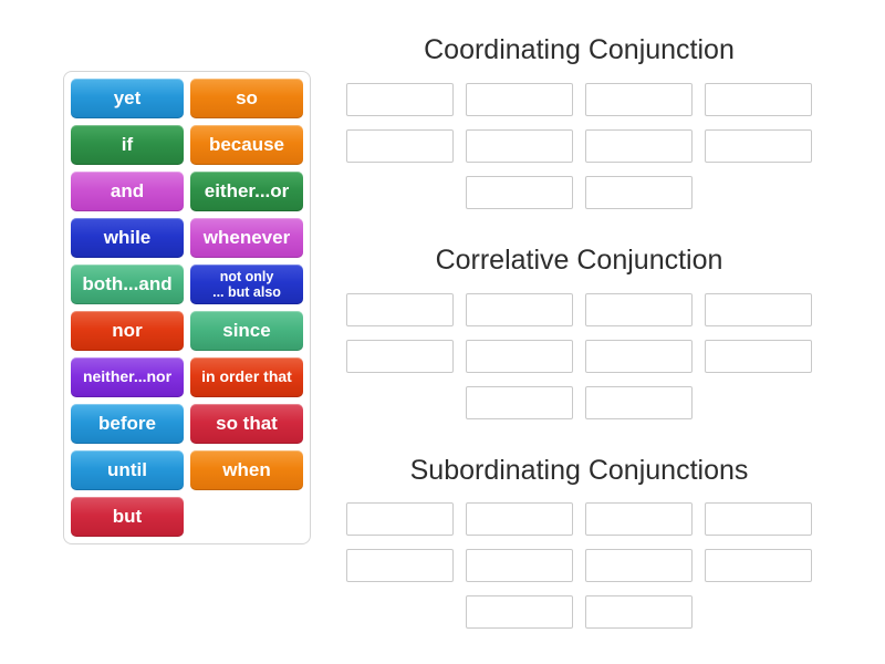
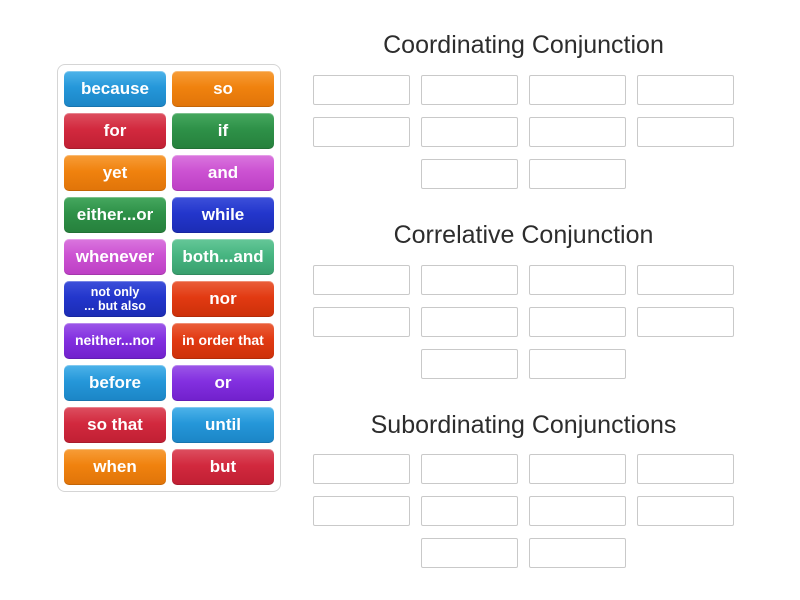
- yet
+ because
  so
+ for
  if
- because
+ yet
  and
  either...or
  while
  whenever
  both...and
  not only
  ... but also
  nor
- since
  neither...nor
  in order that
  before
+ or
  so that
  until
  when
  but
  Coordinating Conjunction
  Correlative Conjunction
  Subordinating Conjunctions
